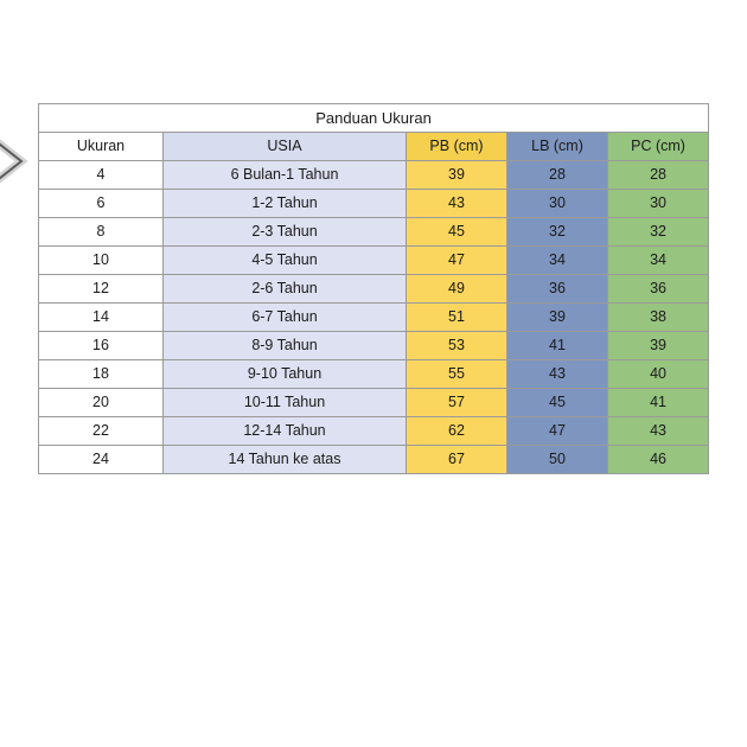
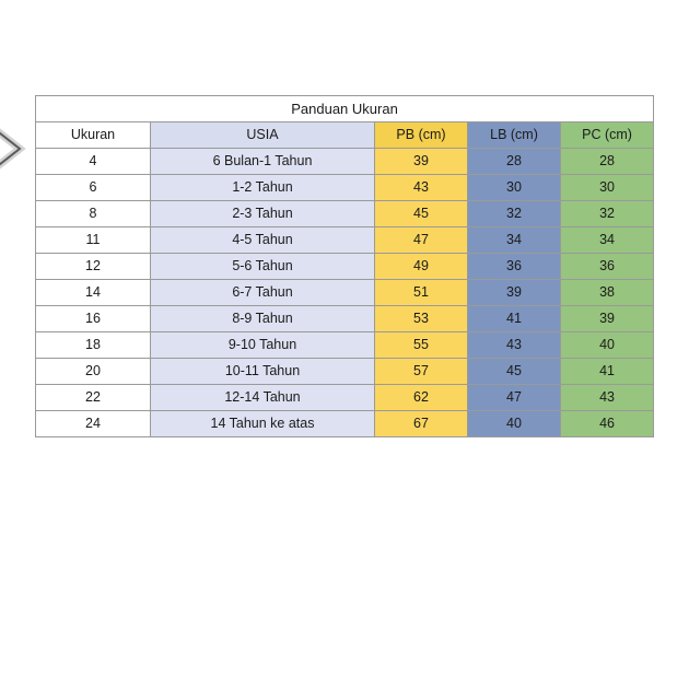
  Panduan Ukuran
  Ukuran	USIA	PB (cm)	LB (cm)	PC (cm)
  4	6 Bulan-1 Tahun	39	28	28
  6	1-2 Tahun	43	30	30
  8	2-3 Tahun	45	32	32
- 10	4-5 Tahun	47	34	34
+ 11	4-5 Tahun	47	34	34
- 12	2-6 Tahun	49	36	36
+ 12	5-6 Tahun	49	36	36
  14	6-7 Tahun	51	39	38
  16	8-9 Tahun	53	41	39
  18	9-10 Tahun	55	43	40
  20	10-11 Tahun	57	45	41
  22	12-14 Tahun	62	47	43
- 24	14 Tahun ke atas	67	50	46
+ 24	14 Tahun ke atas	67	40	46
